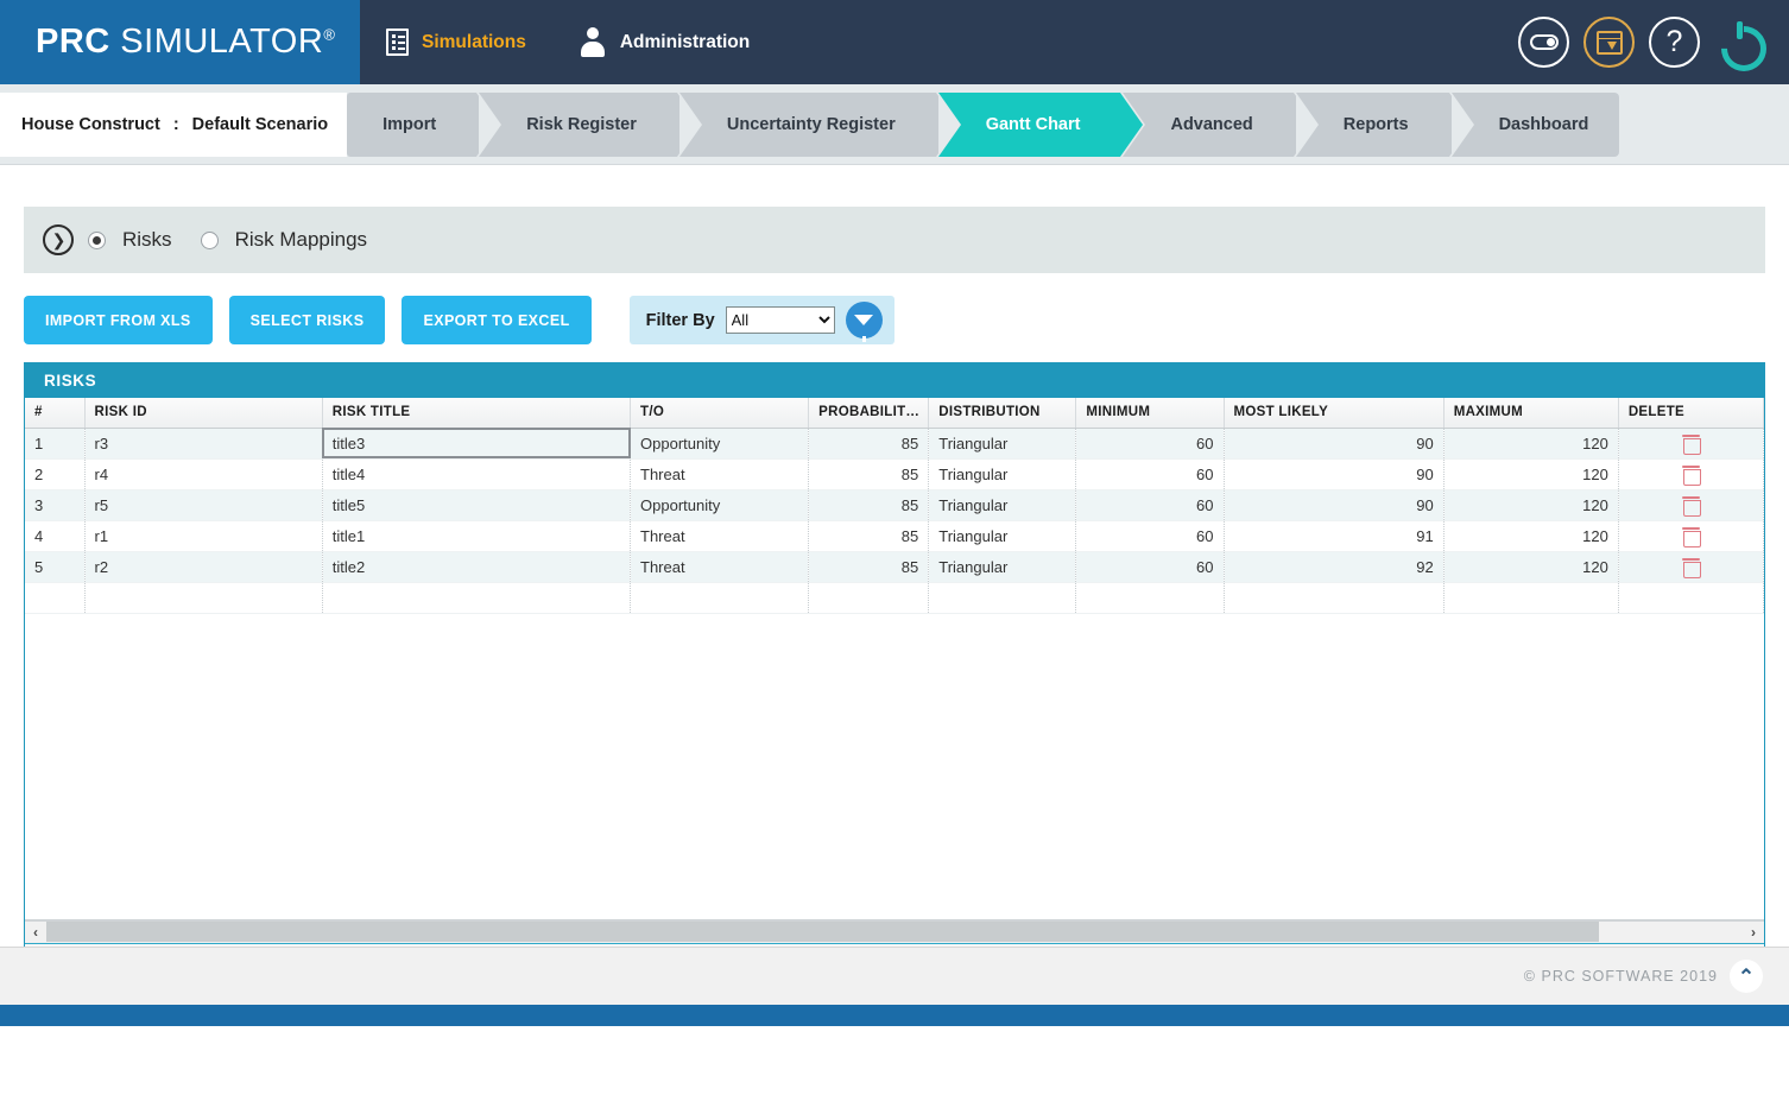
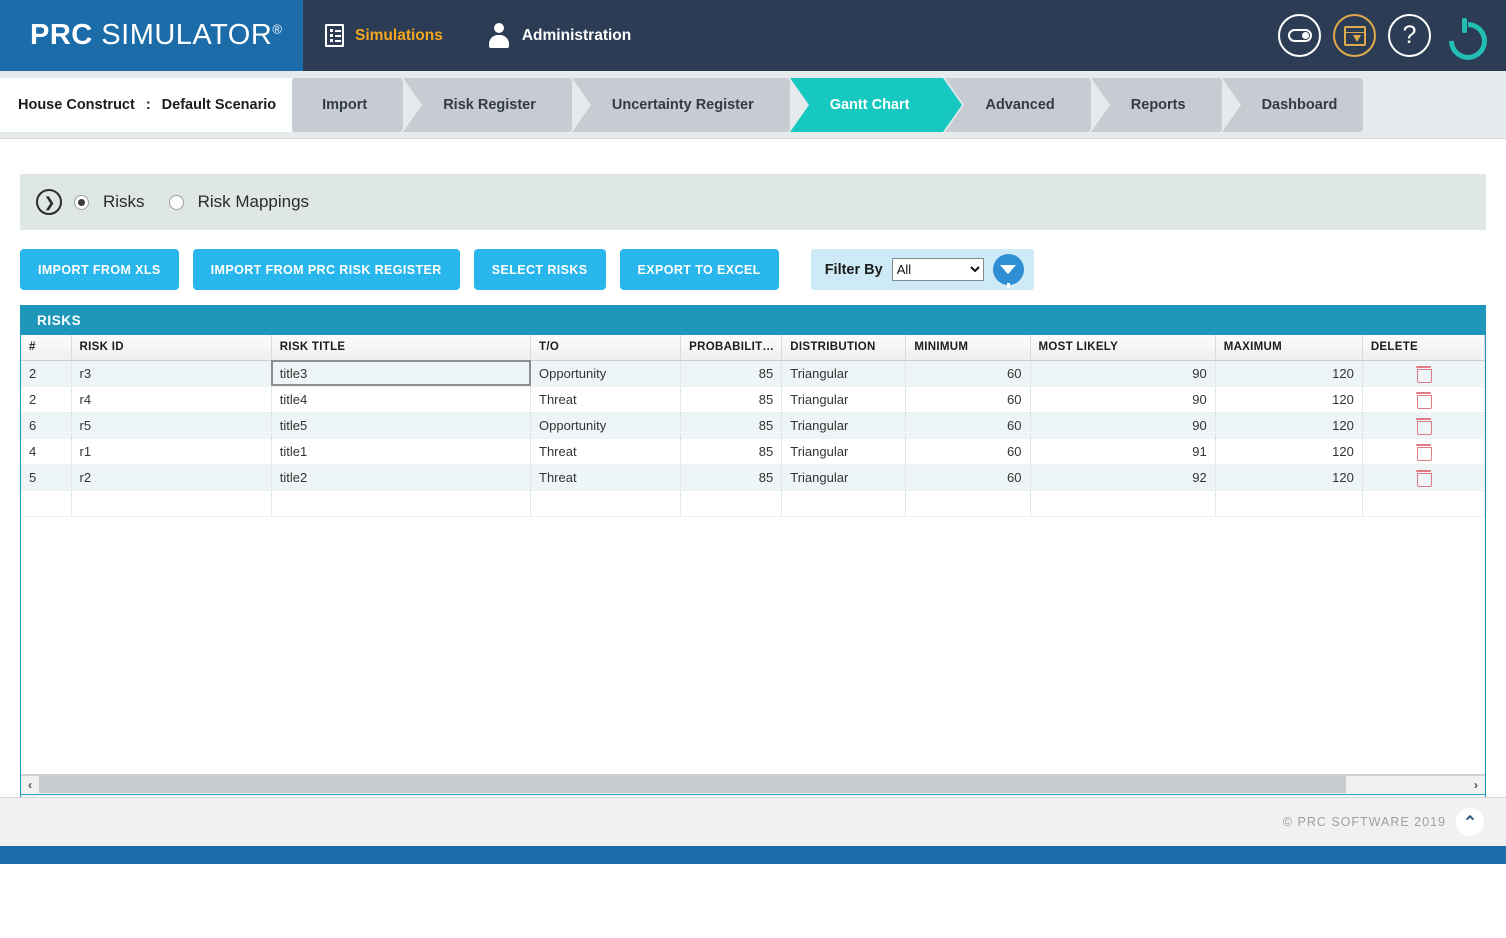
  PRC SIMULATOR®
  Simulations
  Administration
  ?
  House Construct
  :
  Default Scenario
  Import
  Risk Register
  Uncertainty Register
  Gantt Chart
  Advanced
  Reports
  Dashboard
  ❯
  Risks
  Risk Mappings
  IMPORT FROM XLS
+ IMPORT FROM PRC RISK REGISTER
  SELECT RISKS
  EXPORT TO EXCEL
  Filter By
  All
  RISKS
  #	RISK ID	RISK TITLE	T/O	PROBABILIT…	DISTRIBUTION	MINIMUM	MOST LIKELY	MAXIMUM	DELETE
- 1	r3	title3	Opportunity	85	Triangular	60	90	120
+ 2	r3	title3	Opportunity	85	Triangular	60	90	120
  2	r4	title4	Threat	85	Triangular	60	90	120
- 3	r5	title5	Opportunity	85	Triangular	60	90	120
+ 6	r5	title5	Opportunity	85	Triangular	60	90	120
  4	r1	title1	Threat	85	Triangular	60	91	120
  5	r2	title2	Threat	85	Triangular	60	92	120
  ‹
  ›
  © PRC SOFTWARE 2019
  ⌃
